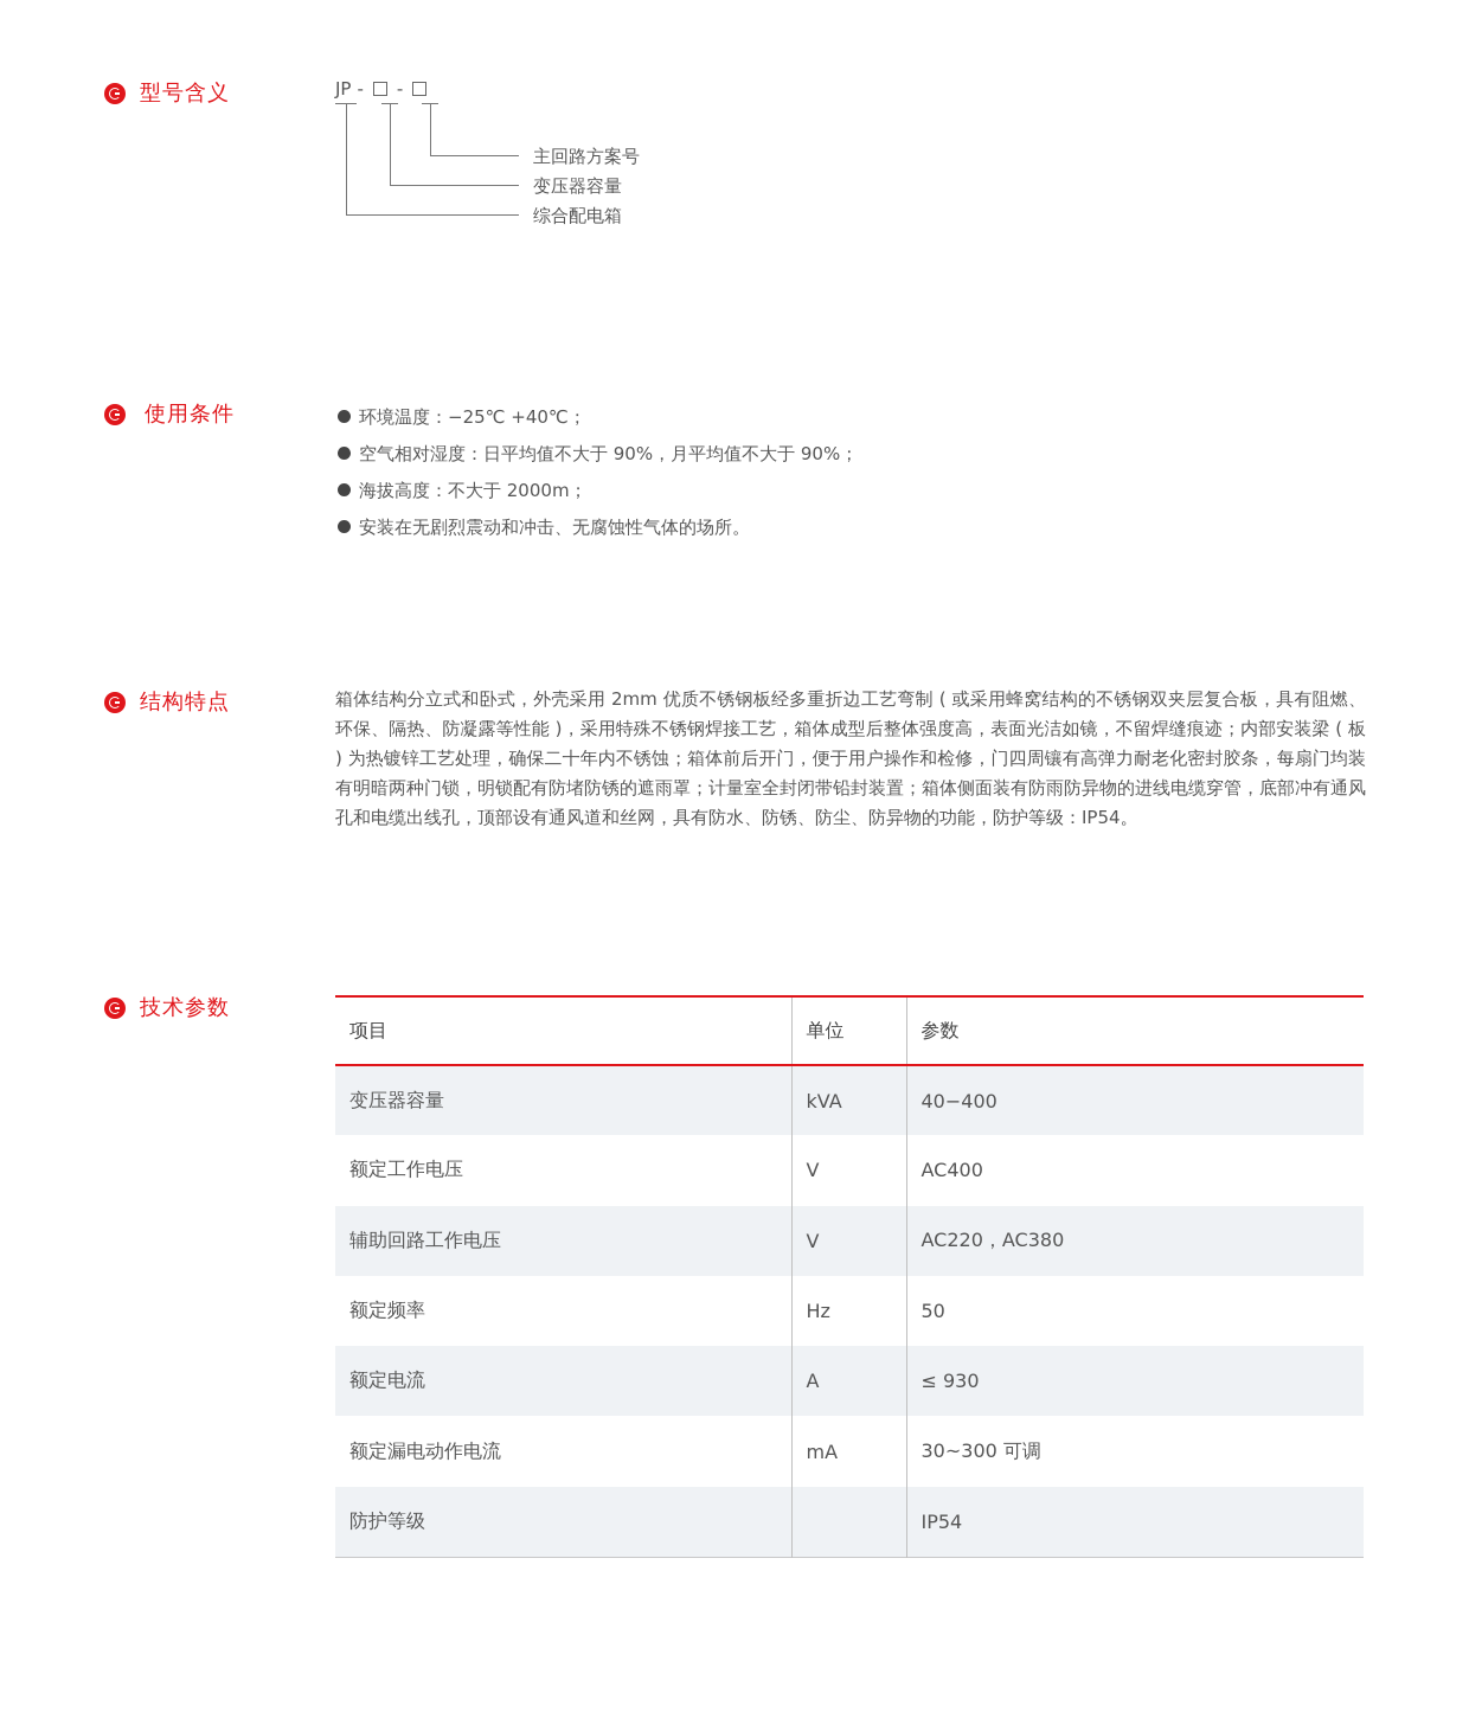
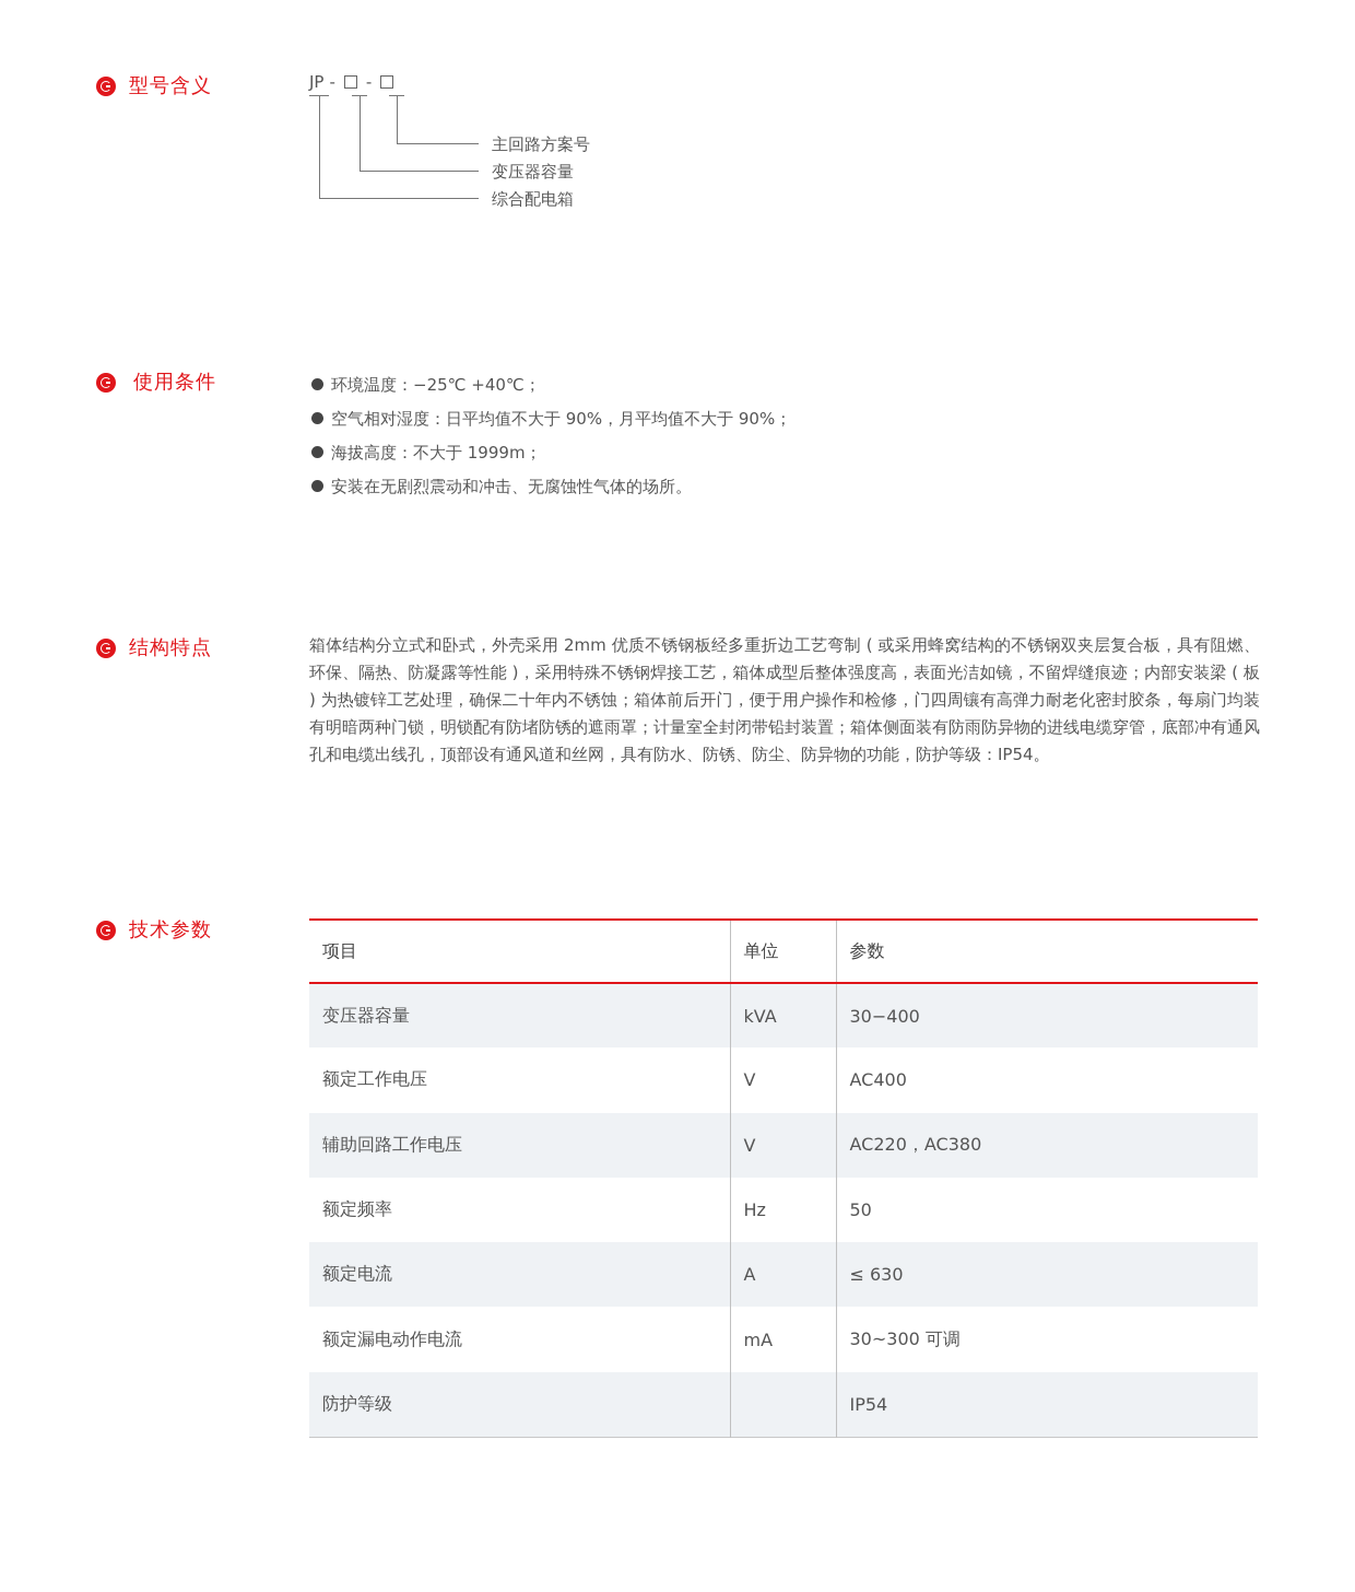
  型号含义
  JP
  -
  -
  主回路方案号
  变压器容量
  综合配电箱
  使用条件
  环境温度：−25℃ +40℃；
  空气相对湿度：日平均值不大于 90%，月平均值不大于 90%；
- 海拔高度：不大于 2000m；
+ 海拔高度：不大于 1999m；
  安装在无剧烈震动和冲击、无腐蚀性气体的场所。
  结构特点
  箱体结构分立式和卧式，外壳采用 2mm 优质不锈钢板经多重折边工艺弯制 ( 或采用蜂窝结构的不锈钢双夹层复合板，具有阻燃、环保、隔热、防凝露等性能 )，采用特殊不锈钢焊接工艺，箱体成型后整体强度高，表面光洁如镜，不留焊缝痕迹；内部安装梁 ( 板 ) 为热镀锌工艺处理，确保二十年内不锈蚀；箱体前后开门，便于用户操作和检修，门四周镶有高弹力耐老化密封胶条，每扇门均装有明暗两种门锁，明锁配有防堵防锈的遮雨罩；计量室全封闭带铅封装置；箱体侧面装有防雨防异物的进线电缆穿管，底部冲有通风孔和电缆出线孔，顶部设有通风道和丝网，具有防水、防锈、防尘、防异物的功能，防护等级：IP54。
  技术参数
  项目	单位	参数
- 变压器容量	kVA	40−400
+ 变压器容量	kVA	30−400
  额定工作电压	V	AC400
  辅助回路工作电压	V	AC220，AC380
  额定频率	Hz	50
- 额定电流	A	≤ 930
+ 额定电流	A	≤ 630
  额定漏电动作电流	mA	30~300 可调
  防护等级		IP54
